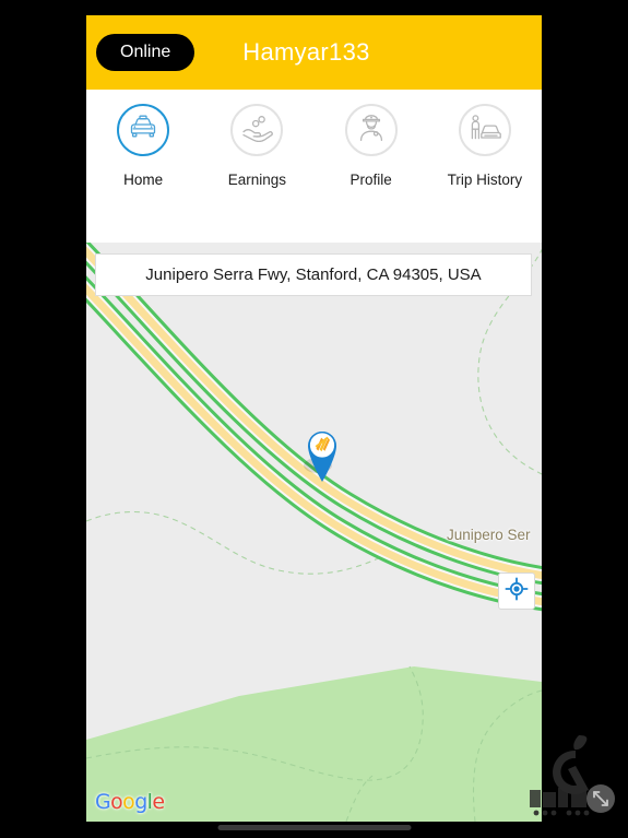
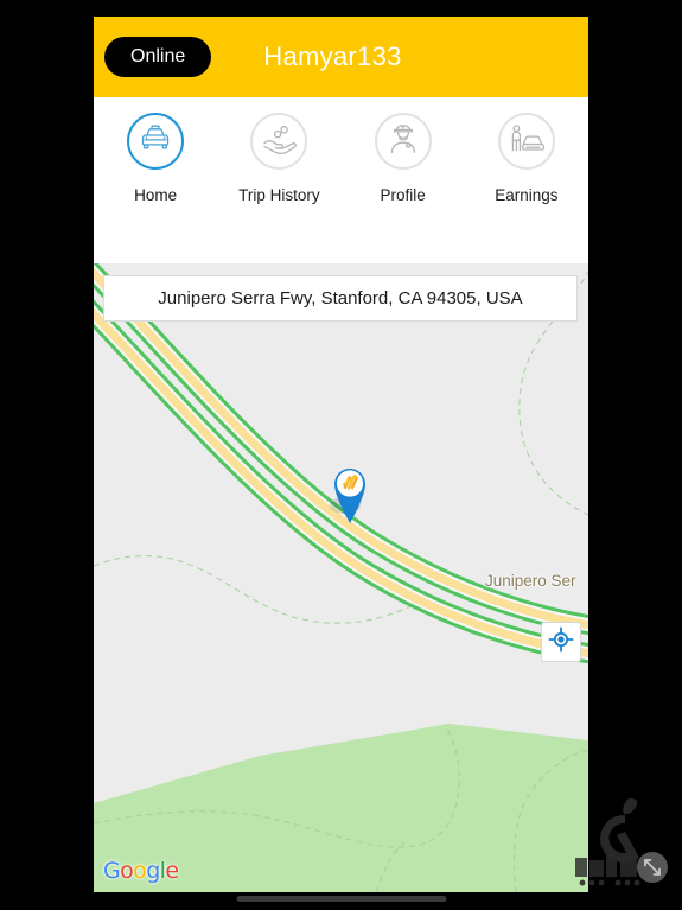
  Online
  Hamyar133
  Home
- Earnings
+ Trip History
  Profile
- Trip History
+ Earnings
  Junipero Serra Fwy, Stanford, CA 94305, USA
  Junipero Ser
  Google
